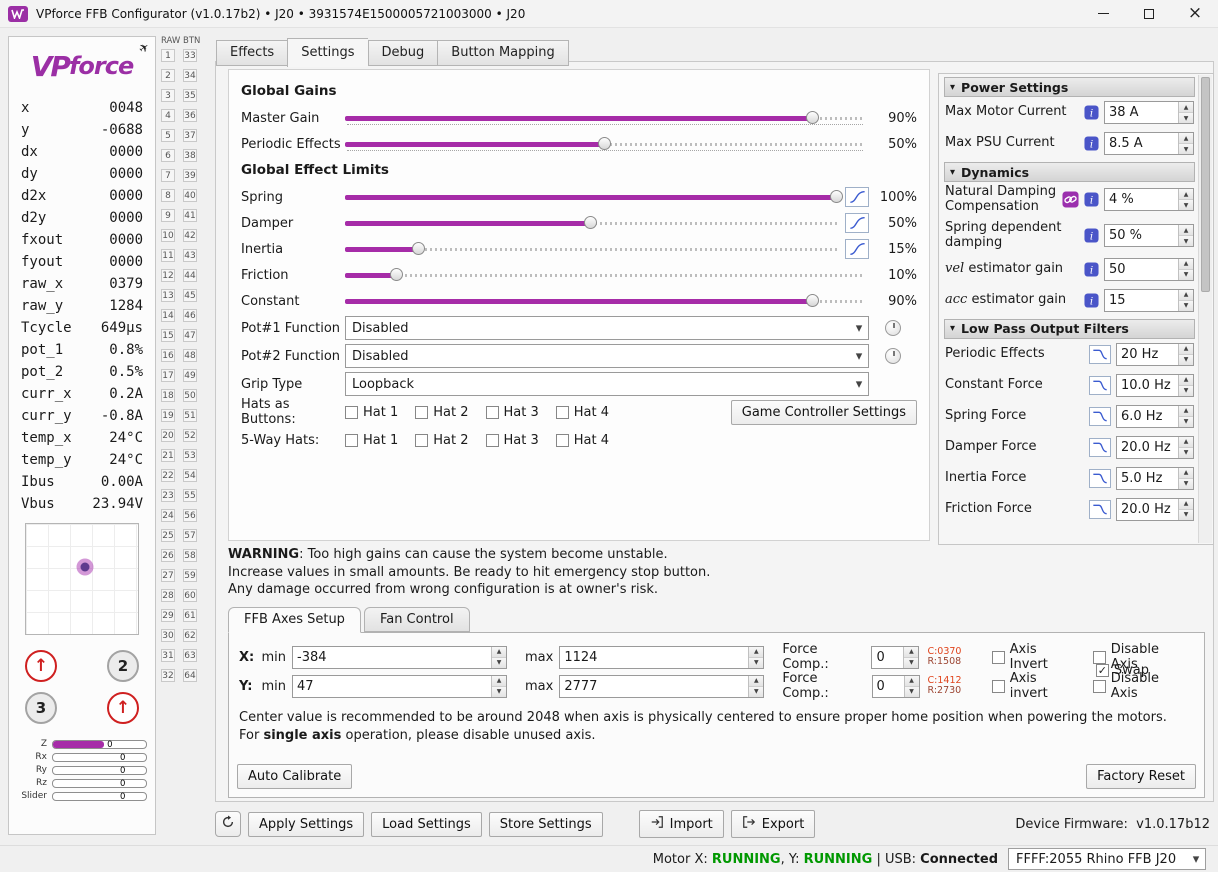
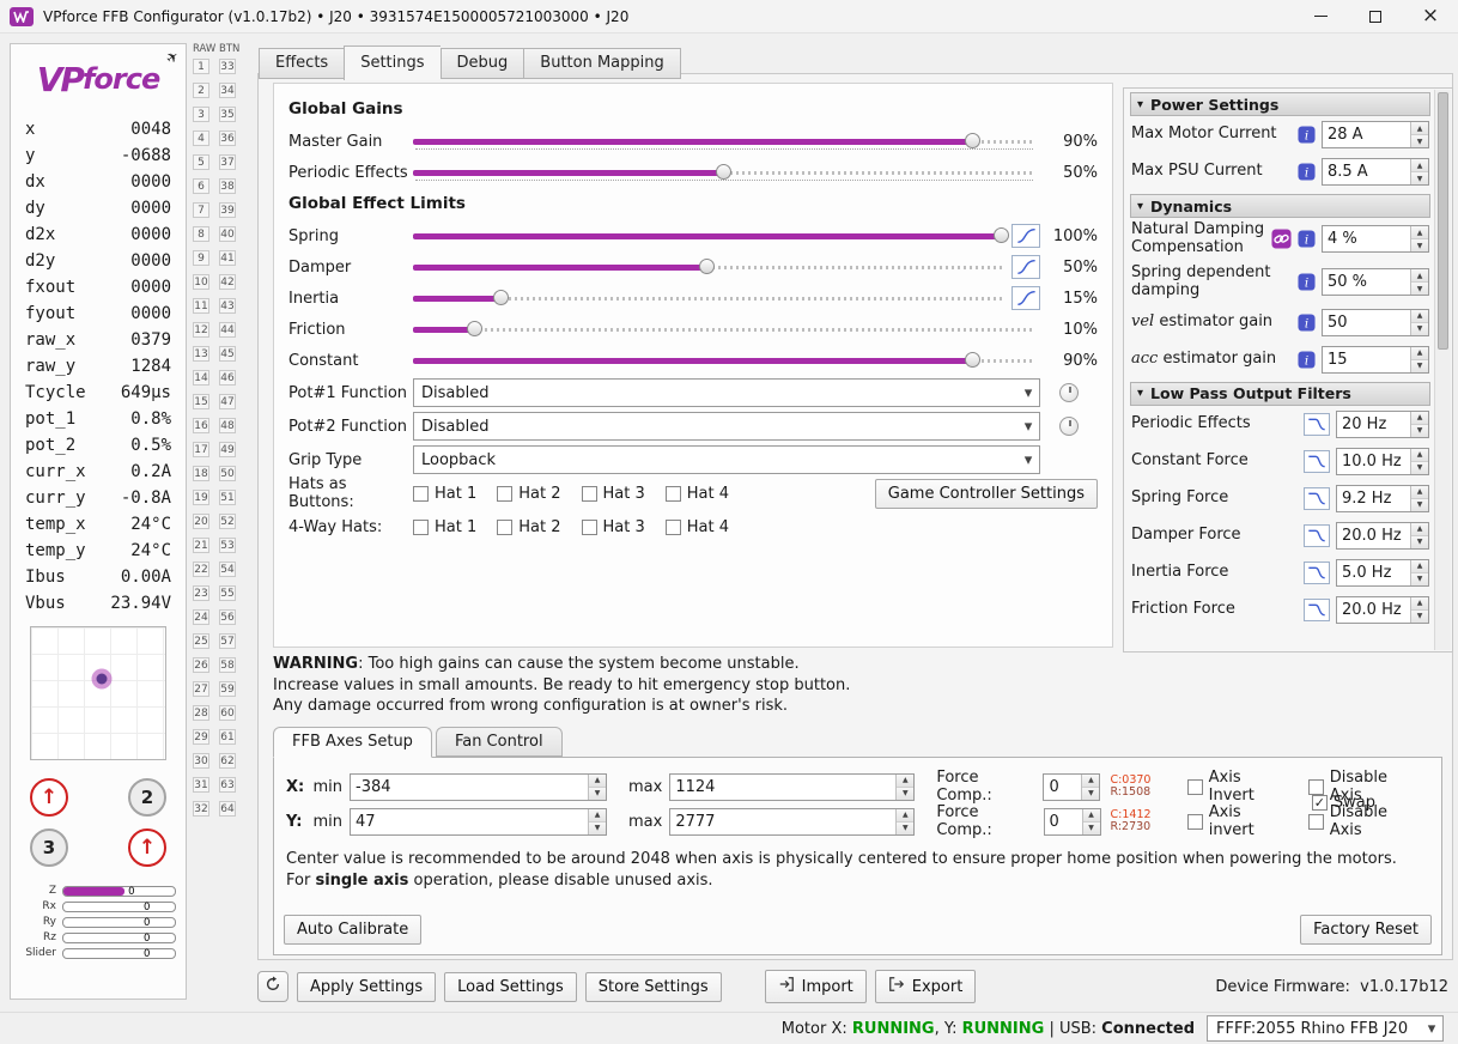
  VPforce FFB Configurator (v1.0.17b2) • J20 • 3931574E1500005721003000 • J20
  VP
  force
  x
  0048
  y
  -0688
  dx
  0000
  dy
  0000
  d2x
  0000
  d2y
  0000
  fxout
  0000
  fyout
  0000
  raw_x
  0379
  raw_y
  1284
  Tcycle
  649µs
  pot_1
  0.8%
  pot_2
  0.5%
  curr_x
  0.2A
  curr_y
  -0.8A
  temp_x
  24°C
  temp_y
  24°C
  Ibus
  0.00A
  Vbus
  23.94V
  ↑
  2
  3
  ↑
  Z
  0
  Rx
  0
  Ry
  0
  Rz
  0
  Slider
  0
  RAW BTN
  1
  33
  2
  34
  3
  35
  4
  36
  5
  37
  6
  38
  7
  39
  8
  40
  9
  41
  10
  42
  11
  43
  12
  44
  13
  45
  14
  46
  15
  47
  16
  48
  17
  49
  18
  50
  19
  51
  20
  52
  21
  53
  22
  54
  23
  55
  24
  56
  25
  57
  26
  58
  27
  59
  28
  60
  29
  61
  30
  62
  31
  63
  32
  64
  Effects
  Settings
  Debug
  Button Mapping
  Global Gains
  Master Gain
  90%
  Periodic Effects
  50%
  Global Effect Limits
  Spring
  100%
  Damper
  50%
  Inertia
  15%
  Friction
  10%
  Constant
  90%
  Pot#1 Function
  Disabled
  Pot#2 Function
  Disabled
  Grip Type
  Loopback
  Hats as Buttons:
  Hat 1
  Hat 2
  Hat 3
  Hat 4
  Game Controller Settings
- 5-Way Hats:
+ 4-Way Hats:
  Hat 1
  Hat 2
  Hat 3
  Hat 4
  Power Settings
  Max Motor Current
  i
- 38 A
+ 28 A
  Max PSU Current
  i
  8.5 A
  Dynamics
  Natural Damping Compensation
  i
  4 %
  Spring dependent damping
  i
  50 %
  vel estimator gain
  i
  50
  acc estimator gain
  i
  15
  Low Pass Output Filters
  Periodic Effects
  20 Hz
  Constant Force
  10.0 Hz
  Spring Force
- 6.0 Hz
+ 9.2 Hz
  Damper Force
  20.0 Hz
  Inertia Force
  5.0 Hz
  Friction Force
  20.0 Hz
  WARNING: Too high gains can cause the system become unstable.
  Increase values in small amounts. Be ready to hit emergency stop button.
  Any damage occurred from wrong configuration is at owner's risk.
  FFB Axes Setup
  Fan Control
  X:
  min
  -384
  max
  1124
  Force Comp.:
  0
  C:0370
  R:1508
  Axis Invert
  Disable Axis
  Y:
  min
  47
  max
  2777
  Force Comp.:
  0
  C:1412
  R:2730
  Axis invert
  Disable Axis
  Swap
  Center value is recommended to be around 2048 when axis is physically centered to ensure proper home position when powering the motors.
  For single axis operation, please disable unused axis.
  Auto Calibrate
  Factory Reset
  Apply Settings
  Load Settings
  Store Settings
  Import
  Export
  Device Firmware: v1.0.17b12
  Motor X: RUNNING, Y: RUNNING | USB: Connected
  FFFF:2055 Rhino FFB J20
